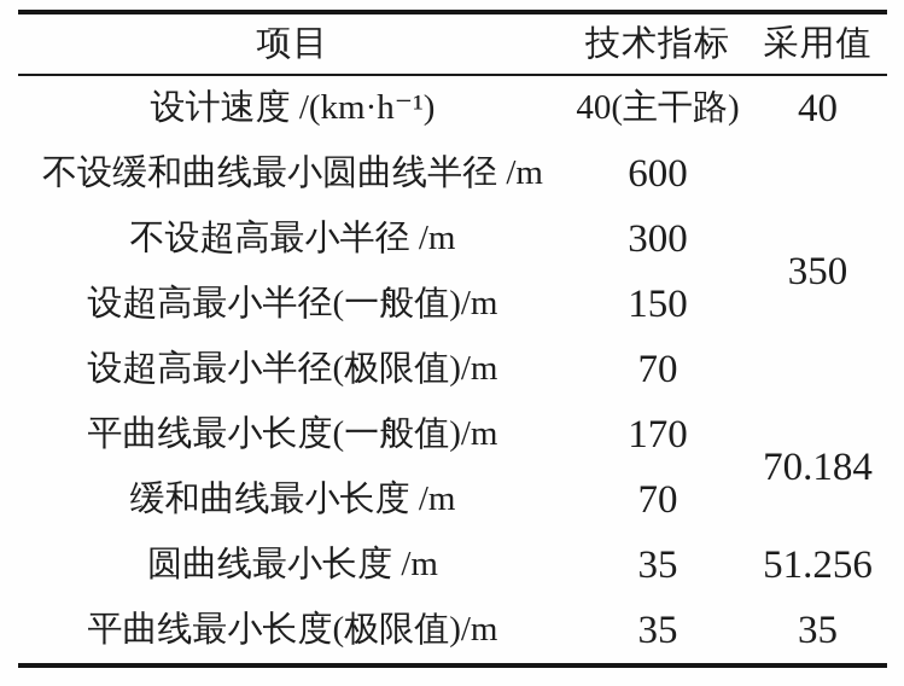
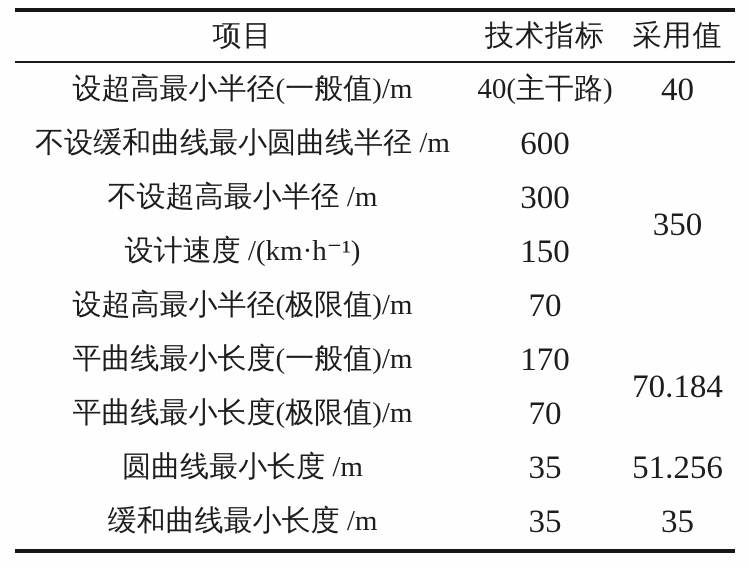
  项目	技术指标	采用值
- 设计速度 /(km·h⁻¹)	40(主干路)	40
+ 设超高最小半径(一般值)/m	40(主干路)	40
  不设缓和曲线最小圆曲线半径 /m	600	350
  不设超高最小半径 /m	300
- 设超高最小半径(一般值)/m	150
+ 设计速度 /(km·h⁻¹)	150
  设超高最小半径(极限值)/m	70
  平曲线最小长度(一般值)/m	170	70.184
- 缓和曲线最小长度 /m	70
+ 平曲线最小长度(极限值)/m	70
  圆曲线最小长度 /m	35	51.256
- 平曲线最小长度(极限值)/m	35	35
+ 缓和曲线最小长度 /m	35	35
